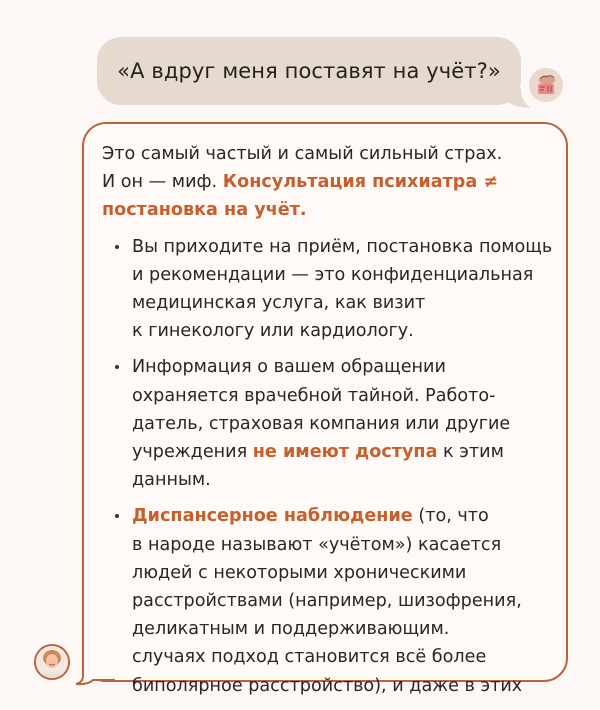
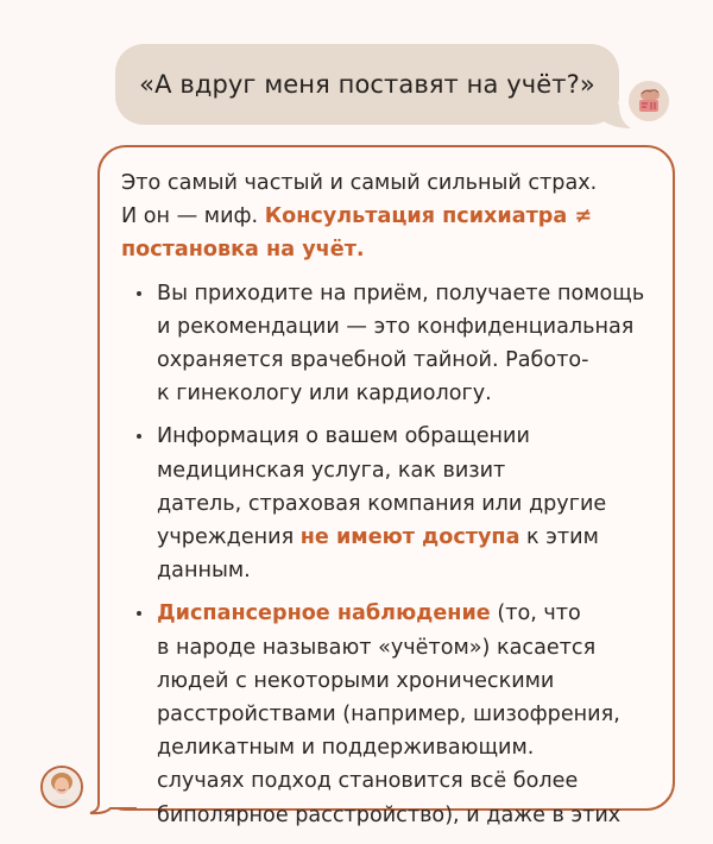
  «А вдруг меня поставят на учёт?»
  Это самый частый и самый сильный страх.
  И он — миф. Консультация психиатра ≠
  постановка на учёт.
- Вы приходите на приём, постановка помощь
+ Вы приходите на приём, получаете помощь
  и рекомендации — это конфиденциальная
- медицинская услуга, как визит
+ охраняется врачебной тайной. Работо-
  к гинекологу или кардиологу.
  Информация о вашем обращении
- охраняется врачебной тайной. Работо-
+ медицинская услуга, как визит
  датель, страховая компания или другие
  учреждения не имеют доступа к этим
  данным.
  Диспансерное наблюдение (то, что
  в народе называют «учётом») касается
  людей с некоторыми хроническими
  расстройствами (например, шизофрения,
  деликатным и поддерживающим.
  случаях подход становится всё более
  биполярное расстройство), и даже в этих
